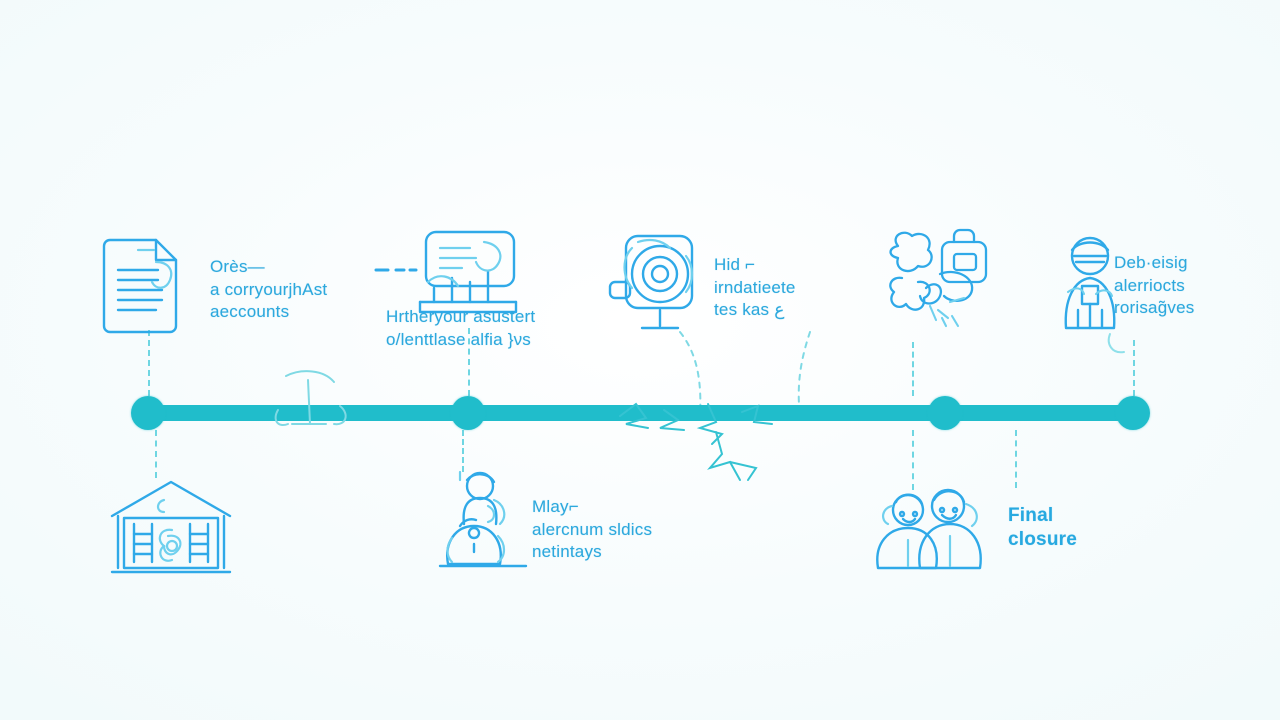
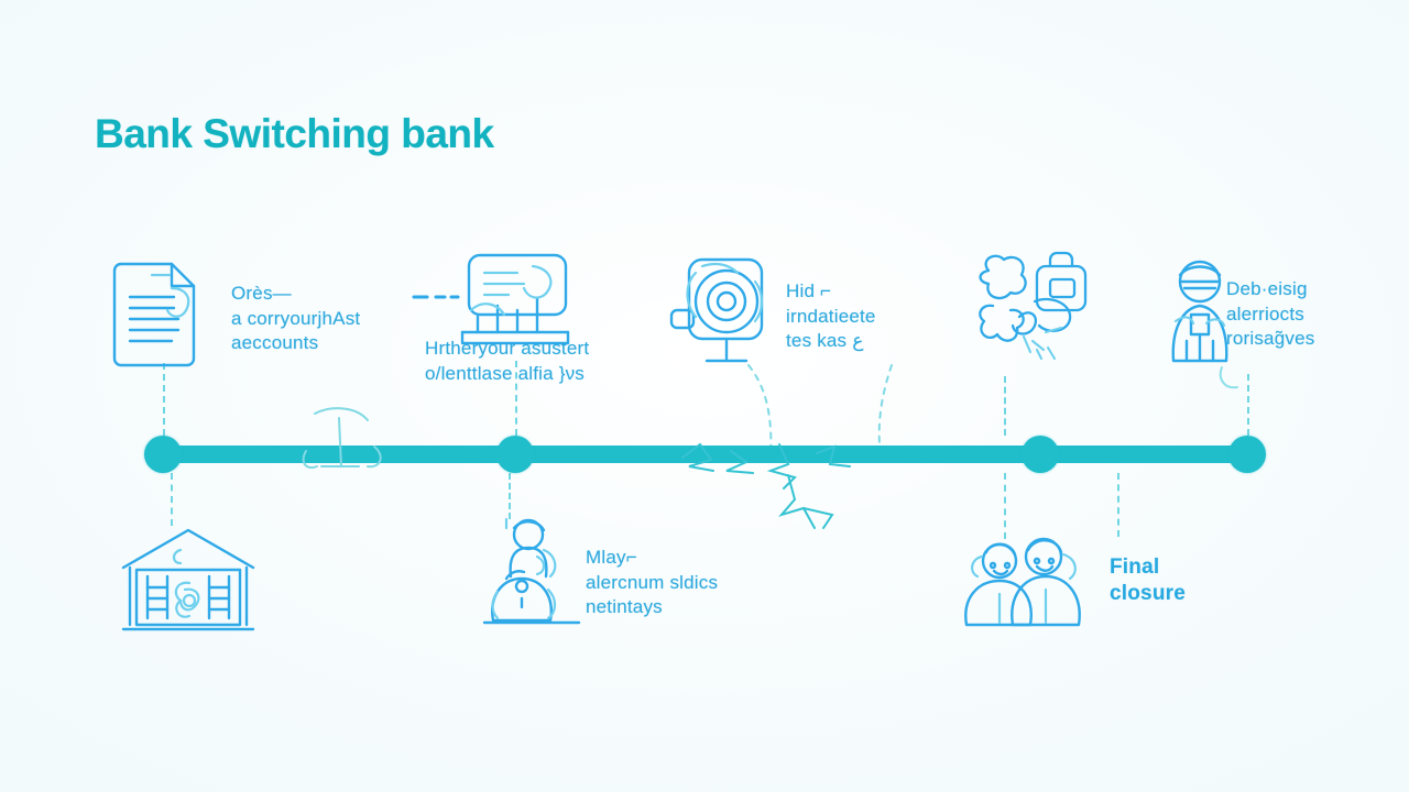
+ Bank Switching bank
  Orès—
  a corryourjhAst
  aeccounts
  Hrtheryour asustert
  o/lenttlase alfia }νs
  Hid ⌐
  irndatieete
  tes kas ع
  Deb·eisig
  alerriocts
  rorisag̃ves
  Mlay⌐
  alercnum sldics
  netintays
  Final
  closure
